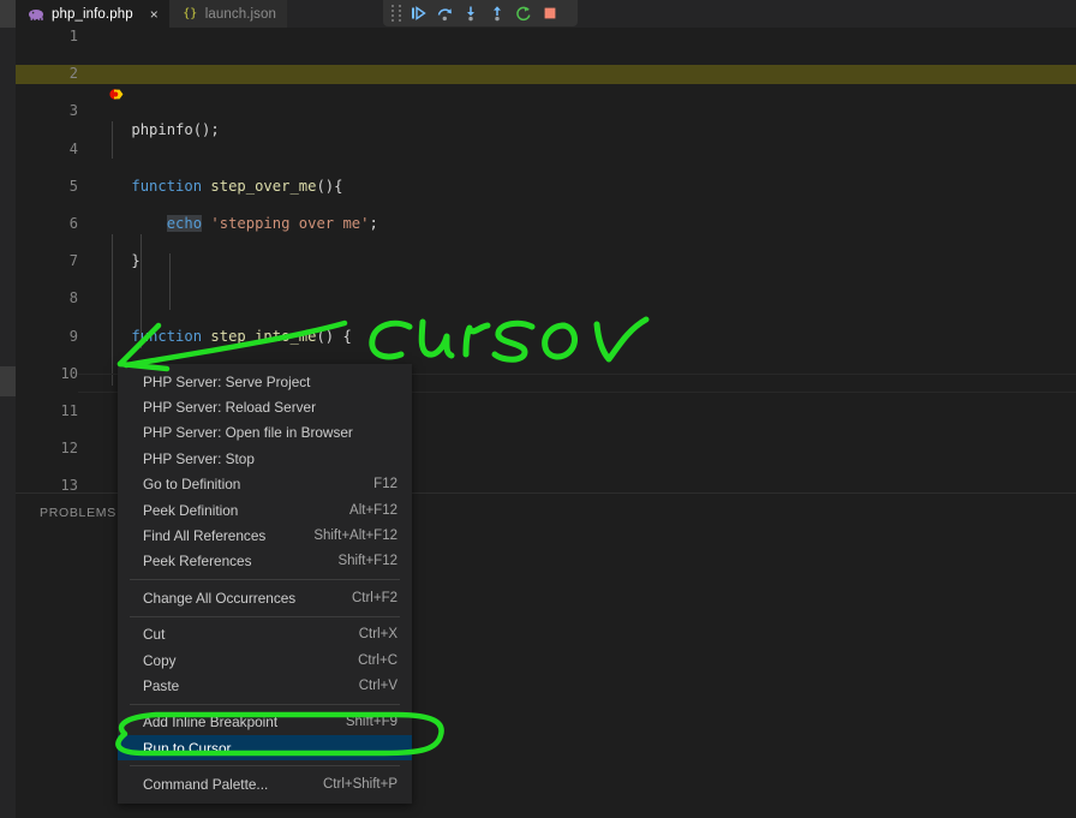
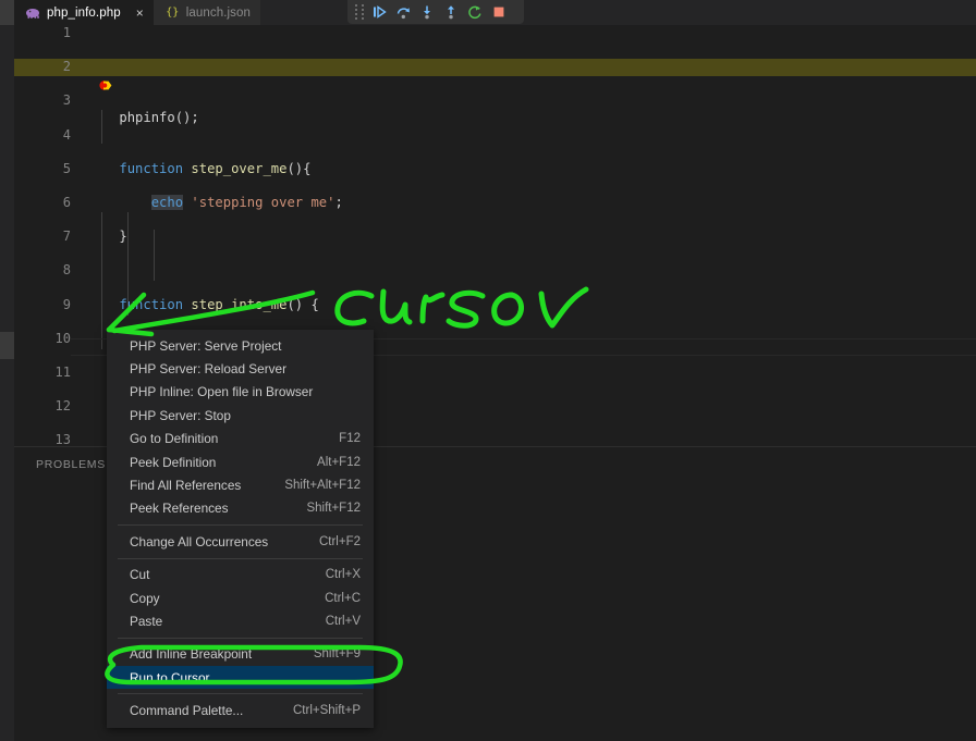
  php_info.php
  ×
  {}
  launch.json
  1
  2
  phpinfo();
  3
  4
  function step_over_me(){
  5
  echo 'stepping over me';
  6
  }
  7
  8
  fnction step_inte() {
  9
  10
  11
  12
  13
  PROBLEMS
  PHP Server: Serve Project
  PHP Server: Reload Server
- PHP Server: Open file in Browser
+ PHP Inline: Open file in Browser
  PHP Server: Stop
  Go to Definition
  F12
  Peek Definition
  Alt+F12
  Find All References
  Shift+Alt+F12
  Peek References
  Shift+F12
  Change All Occurrences
  Ctrl+F2
  Cut
  Ctrl+X
  Copy
  Ctrl+C
  Paste
  Ctrl+V
  Add Inline Breakpoint
  Shift+F9
  Run to Cursor
  Command Palette...
  Ctrl+Shift+P
